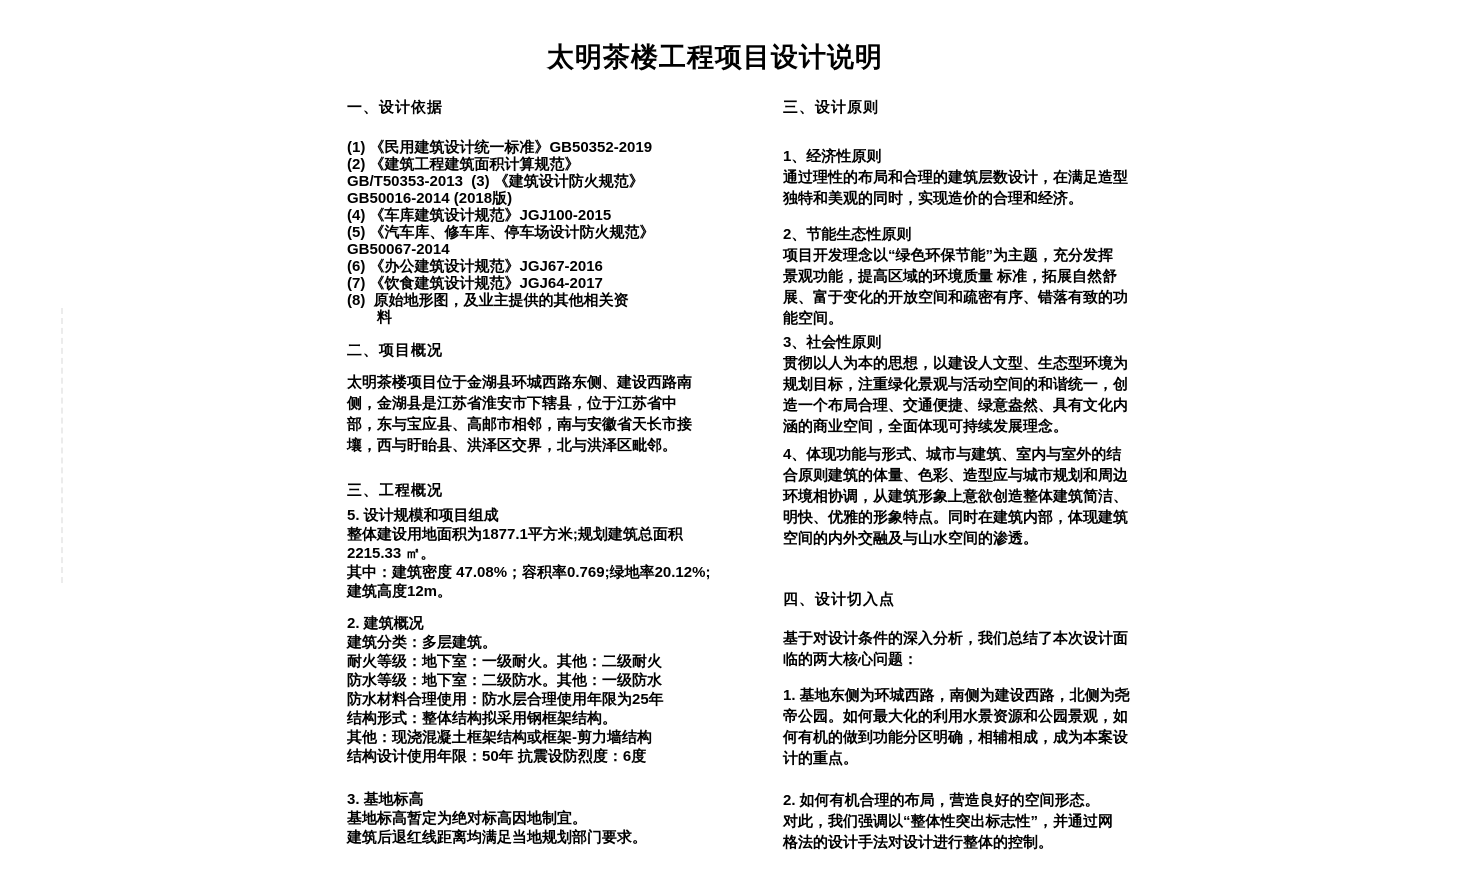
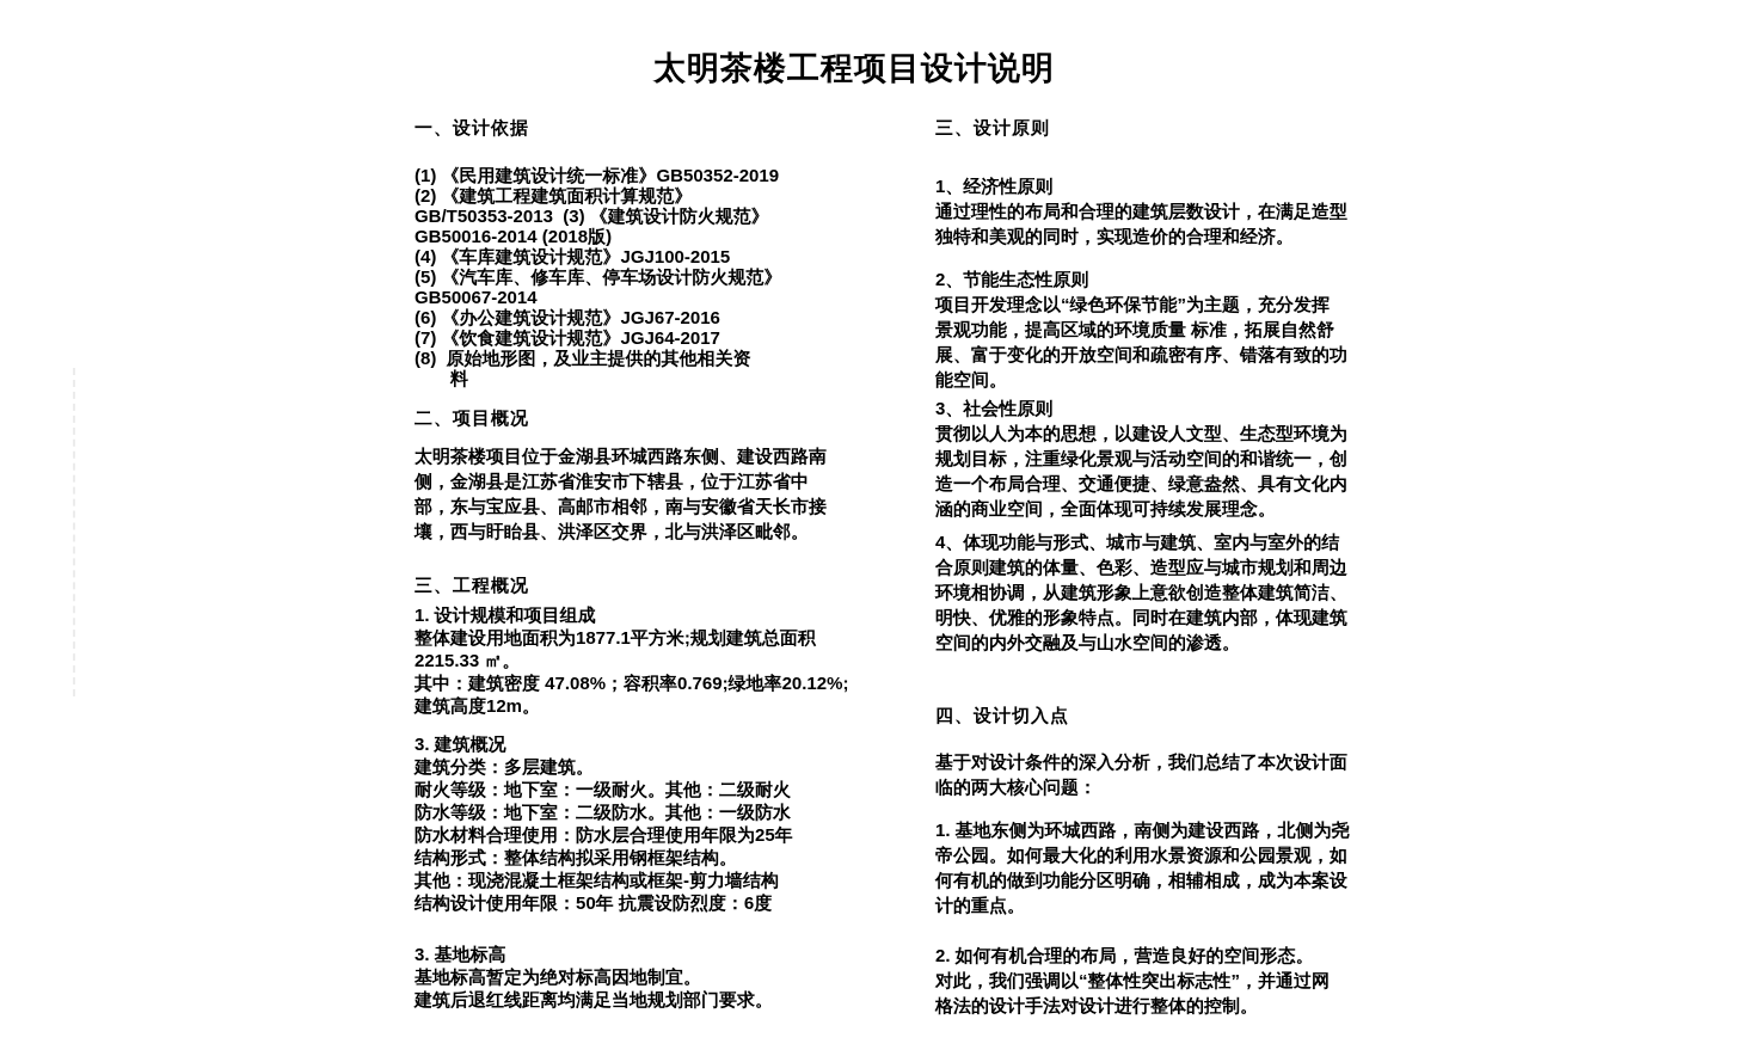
  太明茶楼工程项目设计说明
  一、设计依据
  (1) 《民用建筑设计统一标准》GB50352-2019
  (2) 《建筑工程建筑面积计算规范》
  GB/T50353-2013 (3) 《建筑设计防火规范》
  GB50016-2014 (2018版)
  (4) 《车库建筑设计规范》JGJ100-2015
  (5) 《汽车库、修车库、停车场设计防火规范》
  GB50067-2014
  (6) 《办公建筑设计规范》JGJ67-2016
  (7) 《饮食建筑设计规范》JGJ64-2017
  (8) 原始地形图，及业主提供的其他相关资
  料
  二、项目概况
  太明茶楼项目位于金湖县环城西路东侧、建设西路南
  侧，金湖县是江苏省淮安市下辖县，位于江苏省中
  部，东与宝应县、高邮市相邻，南与安徽省天长市接
  壤，西与盱眙县、洪泽区交界，北与洪泽区毗邻。
  三、工程概况
- 5. 设计规模和项目组成
+ 1. 设计规模和项目组成
  整体建设用地面积为1877.1平方米;规划建筑总面积
  2215.33 ㎡。
  其中：建筑密度 47.08%；容积率0.769;绿地率20.12%;
  建筑高度12m。
- 2. 建筑概况
+ 3. 建筑概况
  建筑分类：多层建筑。
  耐火等级：地下室：一级耐火。其他：二级耐火
  防水等级：地下室：二级防水。其他：一级防水
  防水材料合理使用：防水层合理使用年限为25年
  结构形式：整体结构拟采用钢框架结构。
  其他：现浇混凝土框架结构或框架-剪力墙结构
  结构设计使用年限：50年 抗震设防烈度：6度
  3. 基地标高
  基地标高暂定为绝对标高因地制宜。
  建筑后退红线距离均满足当地规划部门要求。
  三、设计原则
  1、经济性原则
  通过理性的布局和合理的建筑层数设计，在满足造型
  独特和美观的同时，实现造价的合理和经济。
  2、节能生态性原则
  项目开发理念以“绿色环保节能”为主题，充分发挥
  景观功能，提高区域的环境质量 标准，拓展自然舒
  展、富于变化的开放空间和疏密有序、错落有致的功
  能空间。
  3、社会性原则
  贯彻以人为本的思想，以建设人文型、生态型环境为
  规划目标，注重绿化景观与活动空间的和谐统一，创
  造一个布局合理、交通便捷、绿意盎然、具有文化内
  涵的商业空间，全面体现可持续发展理念。
  4、体现功能与形式、城市与建筑、室内与室外的结
  合原则建筑的体量、色彩、造型应与城市规划和周边
  环境相协调，从建筑形象上意欲创造整体建筑简洁、
  明快、优雅的形象特点。同时在建筑内部，体现建筑
  空间的内外交融及与山水空间的渗透。
  四、设计切入点
  基于对设计条件的深入分析，我们总结了本次设计面
  临的两大核心问题：
  1. 基地东侧为环城西路，南侧为建设西路，北侧为尧
  帝公园。如何最大化的利用水景资源和公园景观，如
  何有机的做到功能分区明确，相辅相成，成为本案设
  计的重点。
  2. 如何有机合理的布局，营造良好的空间形态。
  对此，我们强调以“整体性突出标志性”，并通过网
  格法的设计手法对设计进行整体的控制。
